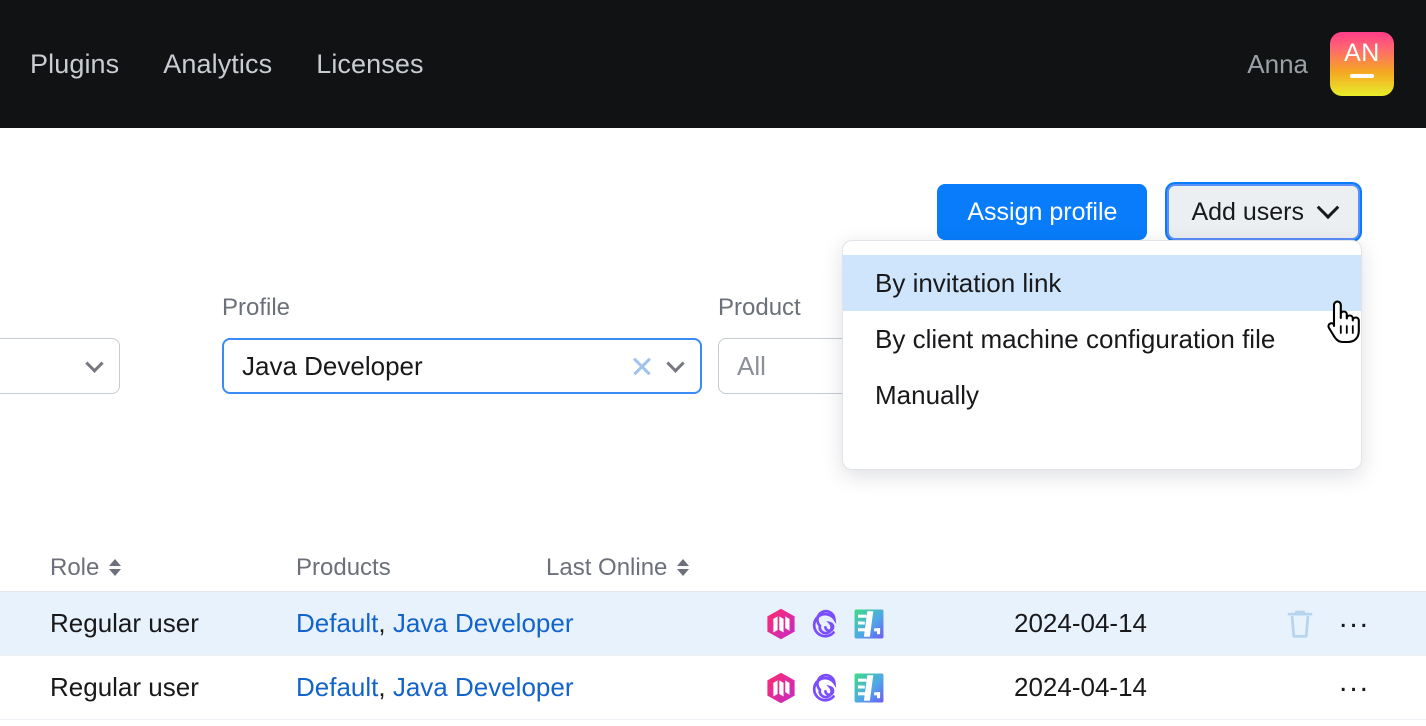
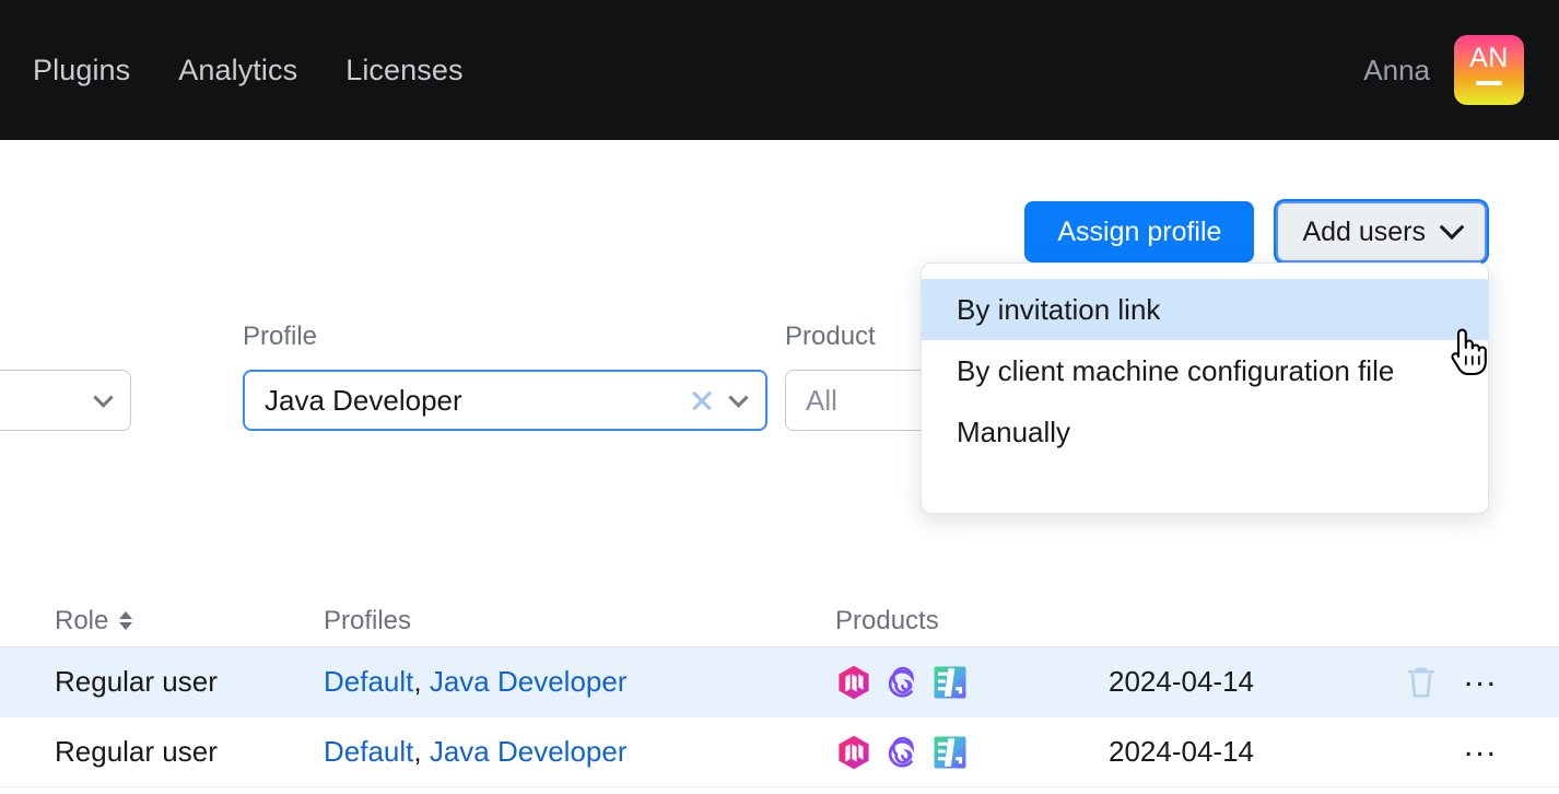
  Plugins
  Analytics
  Licenses
  Anna
  AN
  Assign profile
  Add users
  Profile
  Java Developer
  Product
  All
  By invitation link
  By client machine configuration file
  Manually
  Role
+ Profiles
  Products
- Last Online
  Regular user
  Default
  ,
  Java Developer
  2024-04-14
  ...
  Regular user
  Default
  ,
  Java Developer
  2024-04-14
  ...
